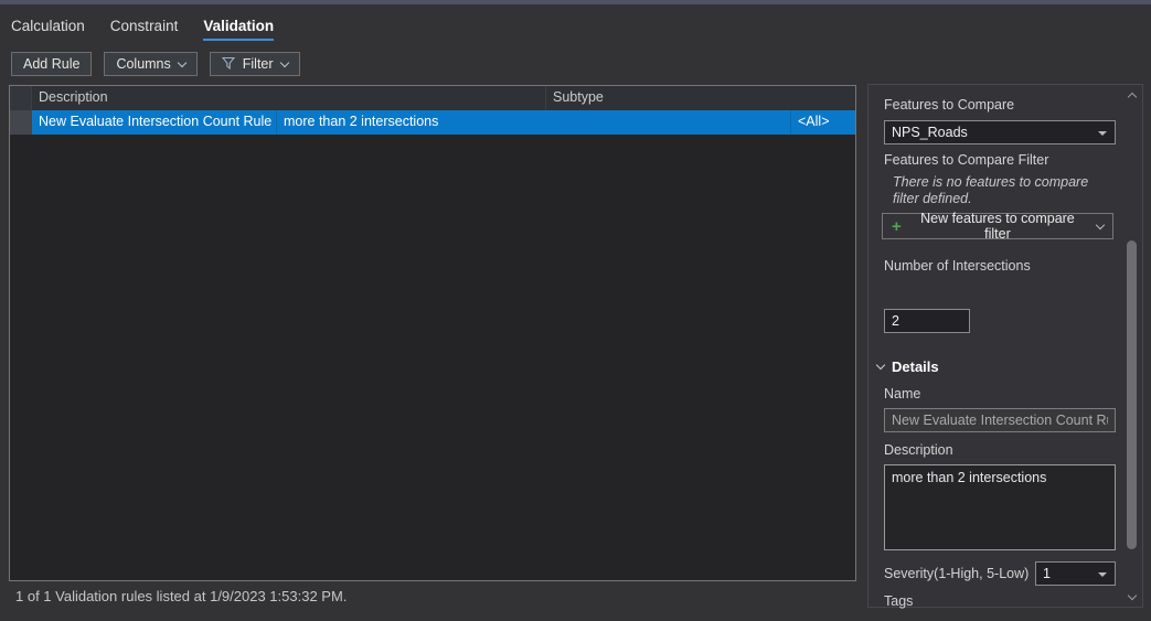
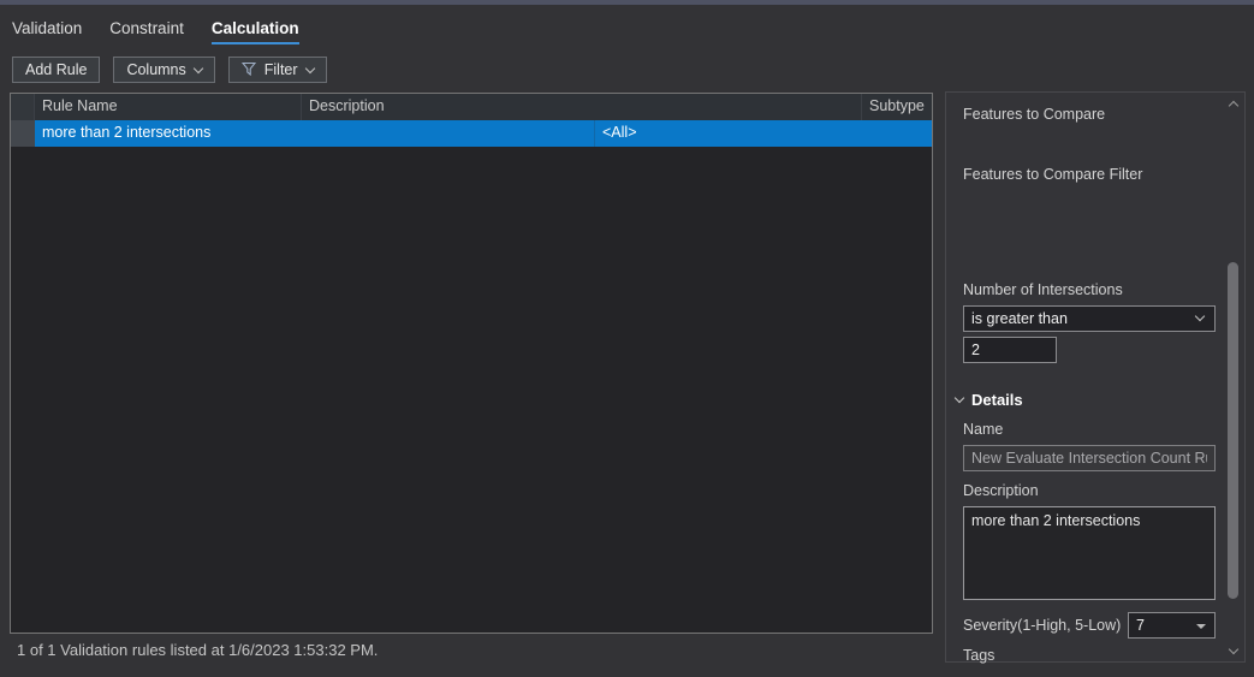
- Calculation
+ Validation
  Constraint
- Validation
+ Calculation
  Add Rule
  Columns
  Filter
+ Rule Name
  Description
  Subtype
- New Evaluate Intersection Count Rule
  more than 2 intersections
  <All>
- 1 of 1 Validation rules listed at 1/9/2023 1:53:32 PM.
+ 1 of 1 Validation rules listed at 1/6/2023 1:53:32 PM.
  Features to Compare
- NPS_Roads
  Features to Compare Filter
- There is no features to compare filter defined.
- +
- New features to compare filter
  Number of Intersections
+ is greater than
  2
  Details
  Name
  New Evaluate Intersection Count R
  Description
  more than 2 intersections
  Severity(1-High, 5-Low)
- 1
+ 7
  Tags
